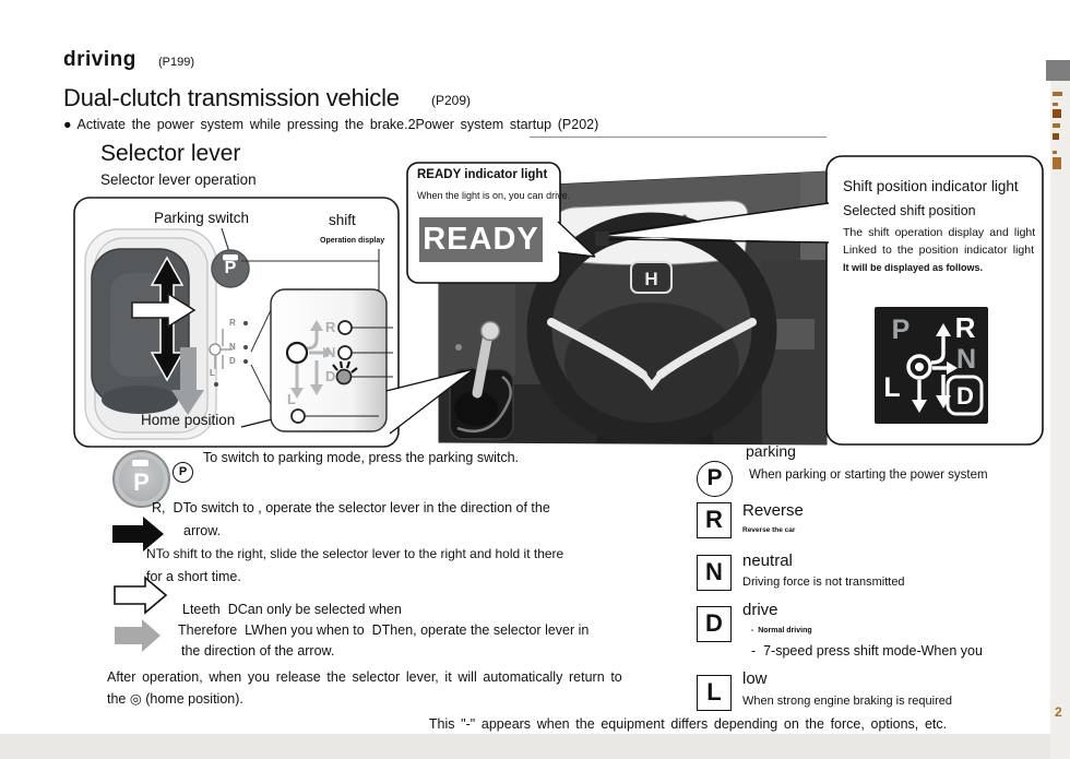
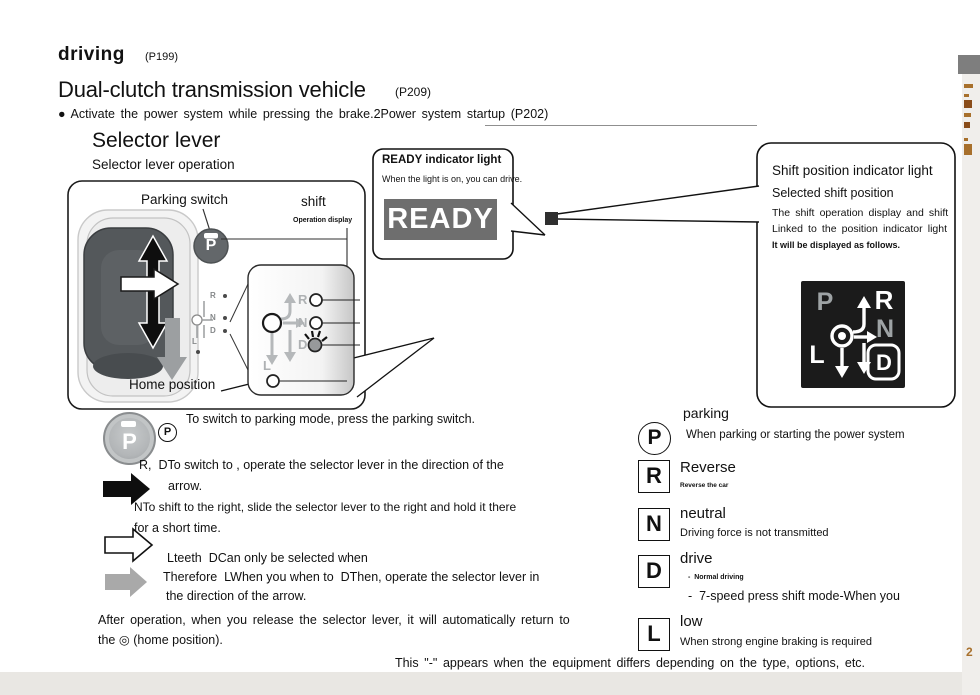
- H
  2
  driving
  (P199)
  Dual-clutch transmission vehicle
  (P209)
  ● Activate the power system while pressing the brake.2Power system startup (P202)
  Selector lever
  Selector lever operation
  Parking switch
  shift
  Home position
  P
  R
  N
  D
  L
  R
  N
  D
  L
  READY indicator light
  When the light is on, you can drive.
  READY
  Shift position indicator light
  Selected shift position
- The shift operation display and light
+ The shift operation display and shift
  Linked to the position indicator light
  It will be displayed as follows.
  P
  R
  N
  D
  L
  P
  P
  To switch to parking mode, press the parking switch.
  R, DTo switch to , operate the selector lever in the direction of the
  arrow.
  NTo shift to the right, slide the selector lever to the right and hold it there
  for a short time.
  Lteeth DCan only be selected when
  Therefore LWhen you when to DThen, operate the selector lever in
  the direction of the arrow.
  After operation, when you release the selector lever, it will automatically return to
  the ◎ (home position).
  P
  parking
  When parking or starting the power system
  R
  Reverse
  N
  neutral
  Driving force is not transmitted
  D
  drive
  - 7-speed press shift mode-When you
  L
  low
  When strong engine braking is required
- This "-" appears when the equipment differs depending on the force, options, etc.
+ This "-" appears when the equipment differs depending on the type, options, etc.
